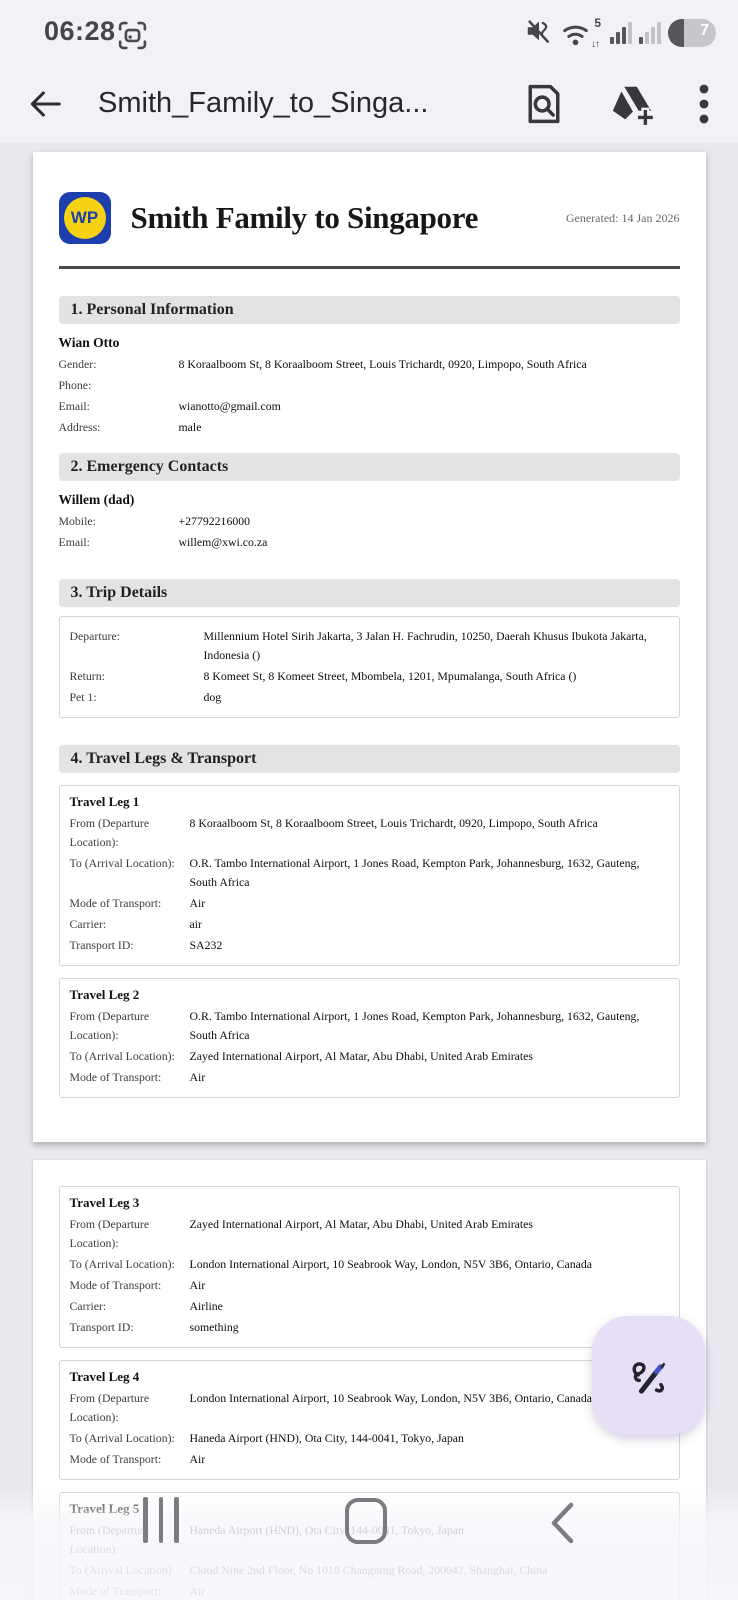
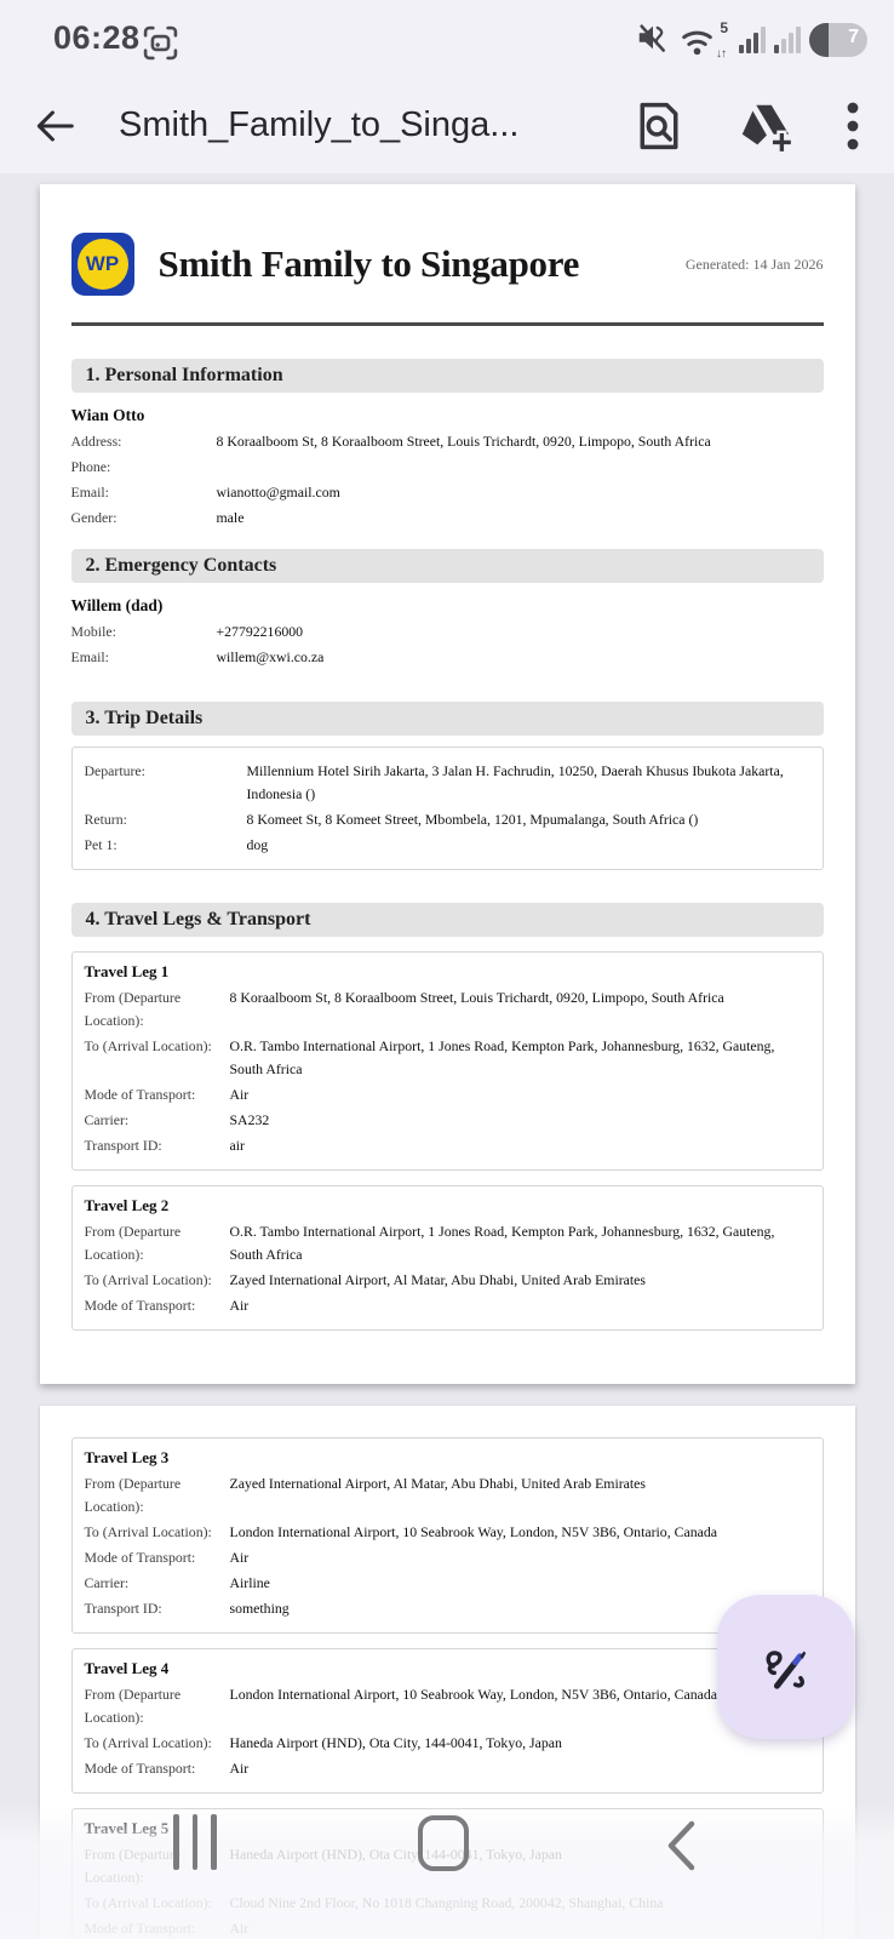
  06:28
  5
  ↓↑
  7
  Smith_Family_to_Singa...
  WP
  Smith Family to Singapore
  Generated: 14 Jan 2026
  1. Personal Information
  Wian Otto
- Gender:
+ Address:
  8 Koraalboom St, 8 Koraalboom Street, Louis Trichardt, 0920, Limpopo, South Africa
  Phone:
  Email:
  wianotto@gmail.com
- Address:
+ Gender:
  male
  2. Emergency Contacts
  Willem (dad)
  Mobile:
  +27792216000
  Email:
  willem@xwi.co.za
  3. Trip Details
  Departure:
  Millennium Hotel Sirih Jakarta, 3 Jalan H. Fachrudin, 10250, Daerah Khusus Ibukota Jakarta, Indonesia ()
  Return:
  8 Komeet St, 8 Komeet Street, Mbombela, 1201, Mpumalanga, South Africa ()
  Pet 1:
  dog
  4. Travel Legs & Transport
  Travel Leg 1
  From (Departure Location):
  8 Koraalboom St, 8 Koraalboom Street, Louis Trichardt, 0920, Limpopo, South Africa
  To (Arrival Location):
  O.R. Tambo International Airport, 1 Jones Road, Kempton Park, Johannesburg, 1632, Gauteng, South Africa
  Mode of Transport:
  Air
  Carrier:
- air
+ SA232
  Transport ID:
- SA232
+ air
  Travel Leg 2
  From (Departure Location):
  O.R. Tambo International Airport, 1 Jones Road, Kempton Park, Johannesburg, 1632, Gauteng, South Africa
  To (Arrival Location):
  Zayed International Airport, Al Matar, Abu Dhabi, United Arab Emirates
  Mode of Transport:
  Air
  Travel Leg 3
  From (Departure Location):
  Zayed International Airport, Al Matar, Abu Dhabi, United Arab Emirates
  To (Arrival Location):
  London International Airport, 10 Seabrook Way, London, N5V 3B6, Ontario, Canada
  Mode of Transport:
  Air
  Carrier:
  Airline
  Transport ID:
  something
  Travel Leg 4
  From (Departure Location):
  London International Airport, 10 Seabrook Way, London, N5V 3B6, Ontario, Canada
  To (Arrival Location):
  Haneda Airport (HND), Ota City, 144-0041, Tokyo, Japan
  Mode of Transport:
  Air
